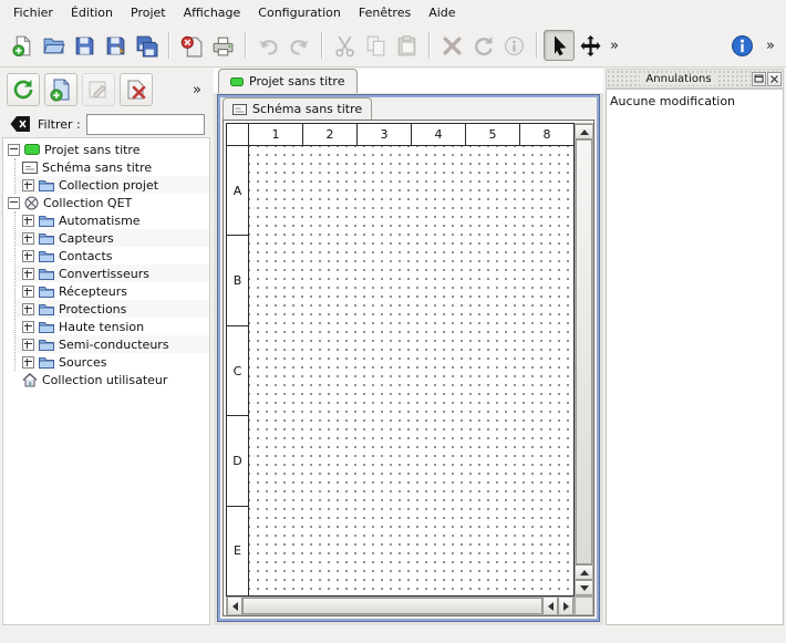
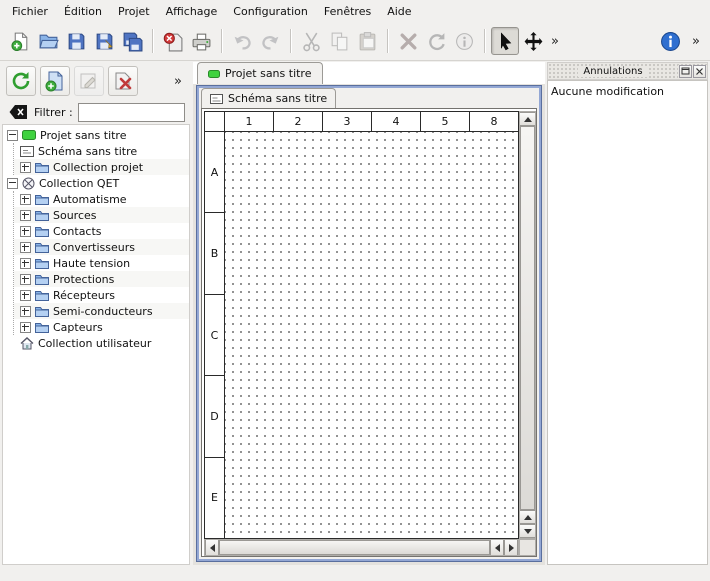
  Fichier
  Édition
  Projet
  Affichage
  Configuration
  Fenêtres
  Aide
  »
  »
  »
  Filtrer :
  Projet sans titre
  Schéma sans titre
  Collection projet
  Collection QET
  Automatisme
- Capteurs
+ Sources
  Contacts
  Convertisseurs
- Récepteurs
+ Haute tension
  Protections
- Haute tension
+ Récepteurs
  Semi-conducteurs
- Sources
+ Capteurs
  Collection utilisateur
  Projet sans titre
  Schéma sans titre
  1
  2
  3
  4
  5
  8
  A
  B
  C
  D
  E
  Annulations
  Aucune modification
